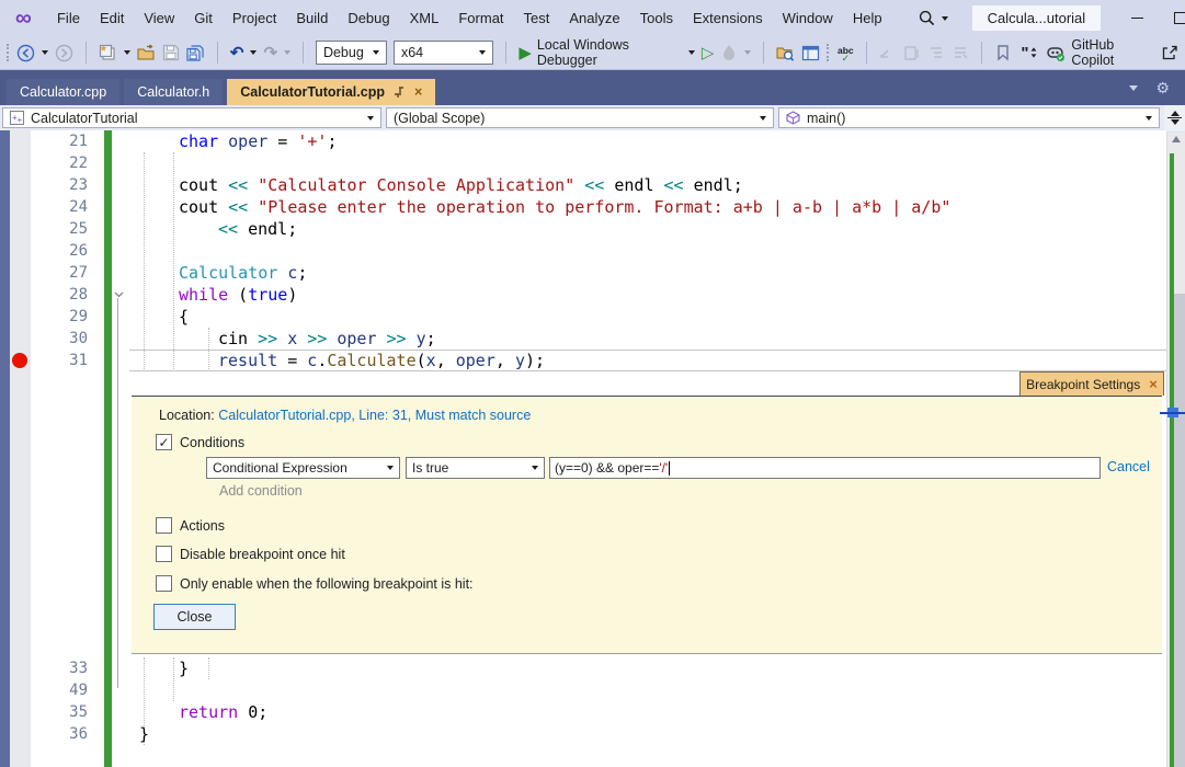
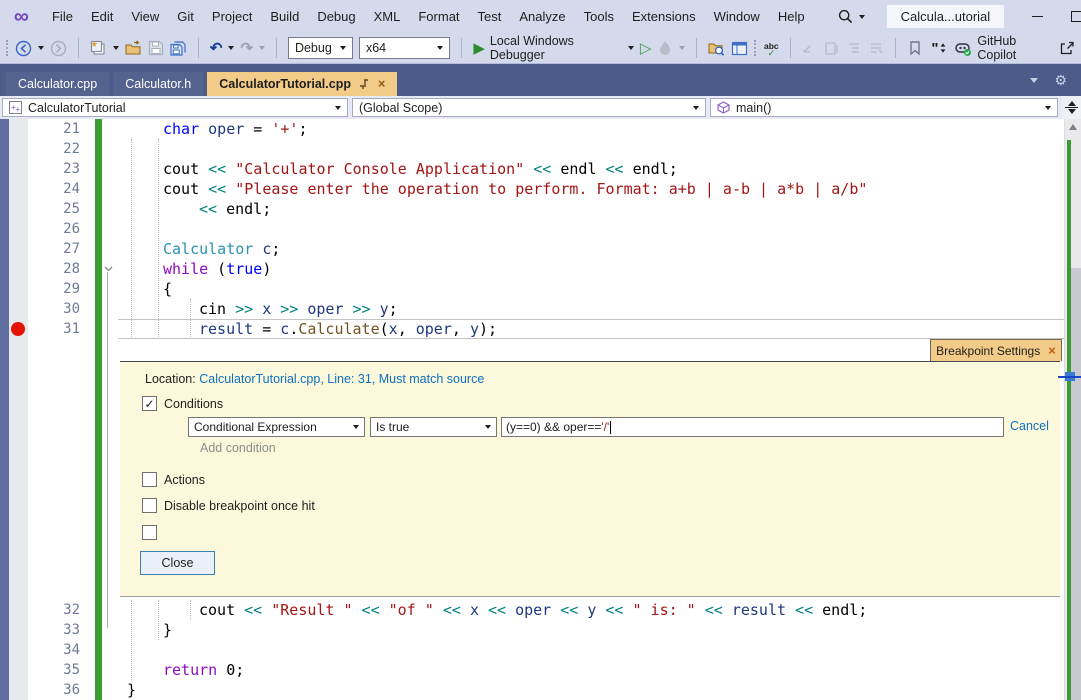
  ∞
  File
  Edit
  View
  Git
  Project
  Build
  Debug
  XML
  Format
  Test
  Analyze
  Tools
  Extensions
  Window
  Help
  Calcula...utorial
  ↶
  ↷
  Debug
  x64
  ▶
  Local Windows Debugger
  ▷
  abc
  ✓
  "
  GitHub Copilot
  Calculator.cpp
  Calculator.h
  CalculatorTutorial.cpp
  ×
  ⚙
  +
  +
  CalculatorTutorial
  (Global Scope)
  main()
  21
  char oper = '+';
  22
  23
  cout << "Calculator Console Application" << endl << endl;
  24
  cout << "Please enter the operation to perform. Format: a+b | a-b | a*b | a/b"
  25
  << endl;
  26
  27
  Calculator c;
  28
  while (true)
  29
  {
  30
  cin >> x >> oper >> y;
  31
  result = c.Calculate(x, oper, y);
+ 32
+ cout << "Result " << "of " << x << oper << y << " is: " << result << endl;
  33
  }
- 49
+ 34
  35
  return 0;
  36
  }
  Breakpoint Settings
  ×
  Location: CalculatorTutorial.cpp, Line: 31, Must match source
  ✓
  Conditions
  Conditional Expression
  Is true
  (y==0) && oper==
  '/'
  Cancel
  Add condition
  Actions
  Disable breakpoint once hit
- Only enable when the following breakpoint is hit:
  Close
